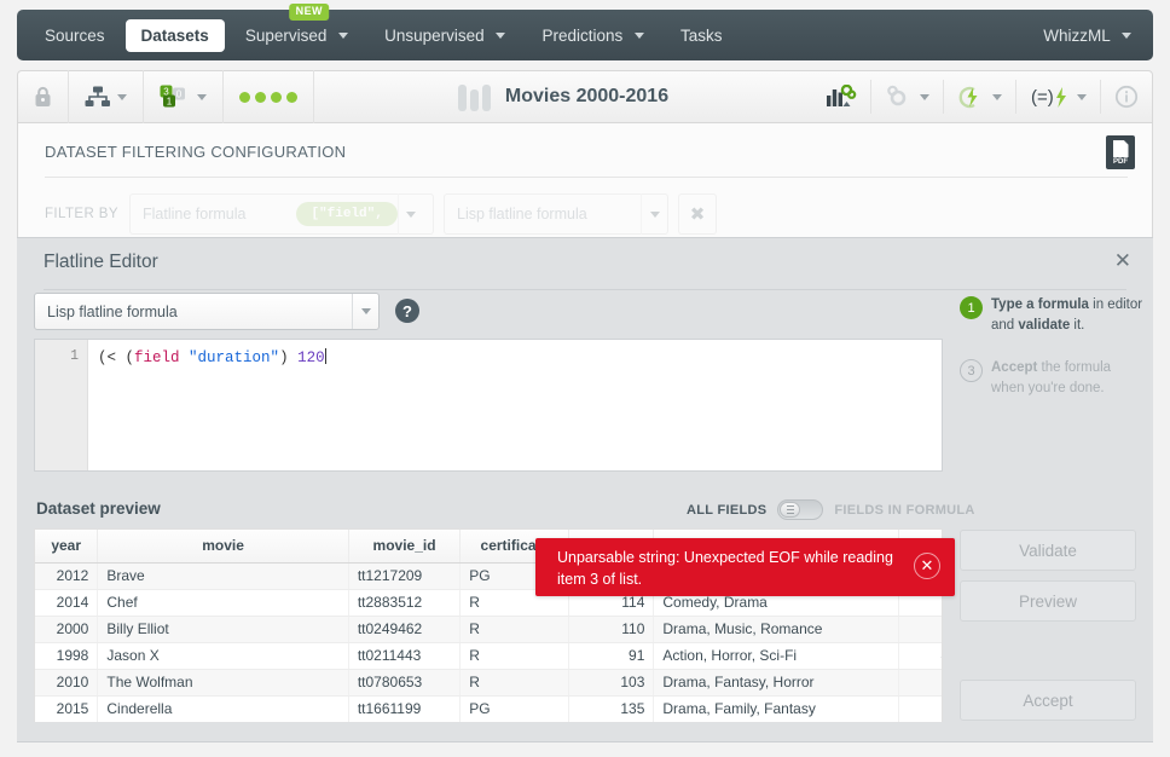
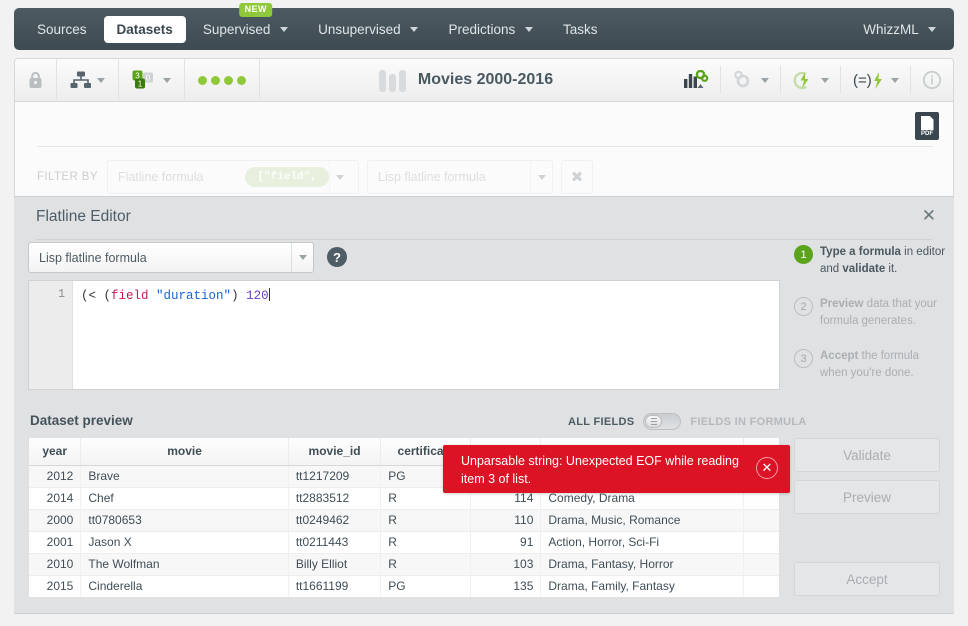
  Sources
  Datasets
  NEW
  Supervised
  Unsupervised
  Predictions
  Tasks
  WhizzML
  3
  0
  1
  Movies 2000-2016
  (=)
- DATASET FILTERING CONFIGURATION
  FILTER BY
  Flatline formula
  ["field",
  Lisp flatline formula
  ✖
  Flatline Editor
  ✕
  Lisp flatline formula
  ?
  1
  (< (field "duration") 120
  1
  Type a formula in editor and validate it.
+ 2
+ Preview data that your formula generates.
  3
  Accept the formula when you're done.
  Dataset preview
  ALL FIELDS
  FIELDS IN FORMULA
  2014	Chef	tt2883512	R	114	Comedy, Drama
- 2000	Billy Elliot	tt0249462	R	110	Drama, Music, Romance
+ 2000	tt0780653	tt0249462	R	110	Drama, Music, Romance
- 1998	Jason X	tt0211443	R	91	Action, Horror, Sci-Fi
+ 2001	Jason X	tt0211443	R	91	Action, Horror, Sci-Fi
- 2010	The Wolfman	tt0780653	R	103	Drama, Fantasy, Horror
+ 2010	The Wolfman	Billy Elliot	R	103	Drama, Fantasy, Horror
  2015	Cinderella	tt1661199	PG	135	Drama, Family, Fantasy
  Unparsable string: Unexpected EOF while reading item 3 of list.
  ✕
  Validate
  Preview
  Accept
